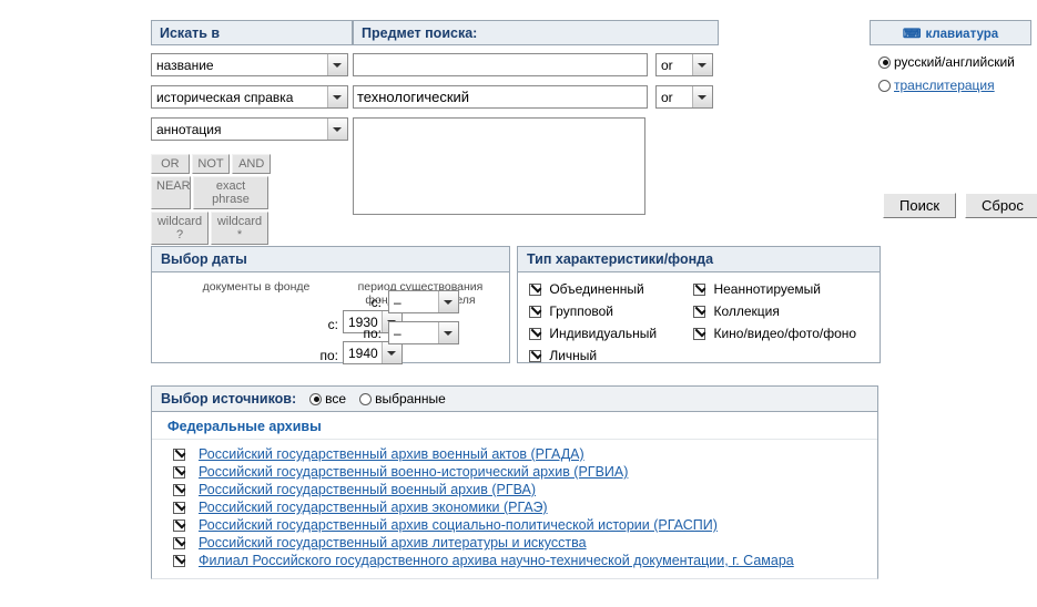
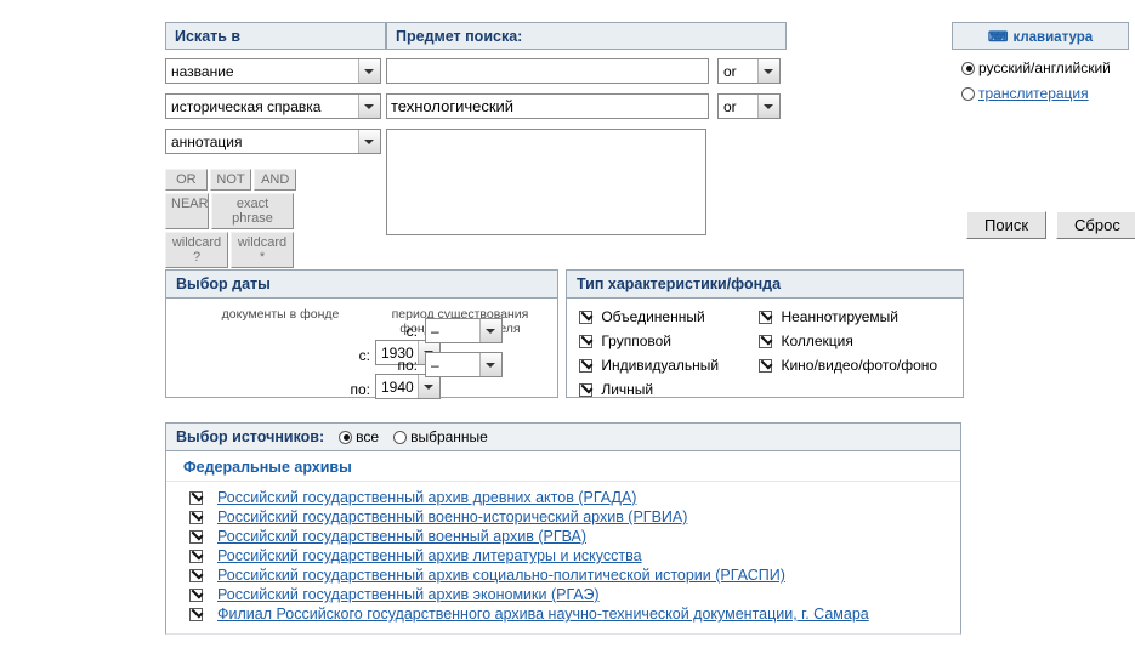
  Искать в
  название
  историческая справка
  аннотация
  OR
  NOT
  AND
  NEAR
  exact phrase
  wildcard ?
  wildcard *
  Предмет поиска:
  or
  технологический
  or
  ⌨ клавиатура
  русский/английский
  транслитерация
  Поиск
  Сброс
  Выбор даты
  документы в фонде
  период существования
  с:
  1930
  по:
  1940
  с:
  –
  по:
  –
  Тип характеристики/фонда
  Объединенный
  Групповой
  Индивидуальный
  Личный
  Неаннотируемый
  Коллекция
  Кино/видео/фото/фоно
  Выбор источников:
  все
  выбранные
  Федеральные архивы
- Российский государственный архив военный актов (РГАДА)
+ Российский государственный архив древних актов (РГАДА)
  Российский государственный военно-исторический архив (РГВИА)
  Российский государственный военный архив (РГВА)
- Российский государственный архив экономики (РГАЭ)
+ Российский государственный архив литературы и искусства
  Российский государственный архив социально-политической истории (РГАСПИ)
- Российский государственный архив литературы и искусства
+ Российский государственный архив экономики (РГАЭ)
  Филиал Российского государственного архива научно-технической документации, г. Самара
